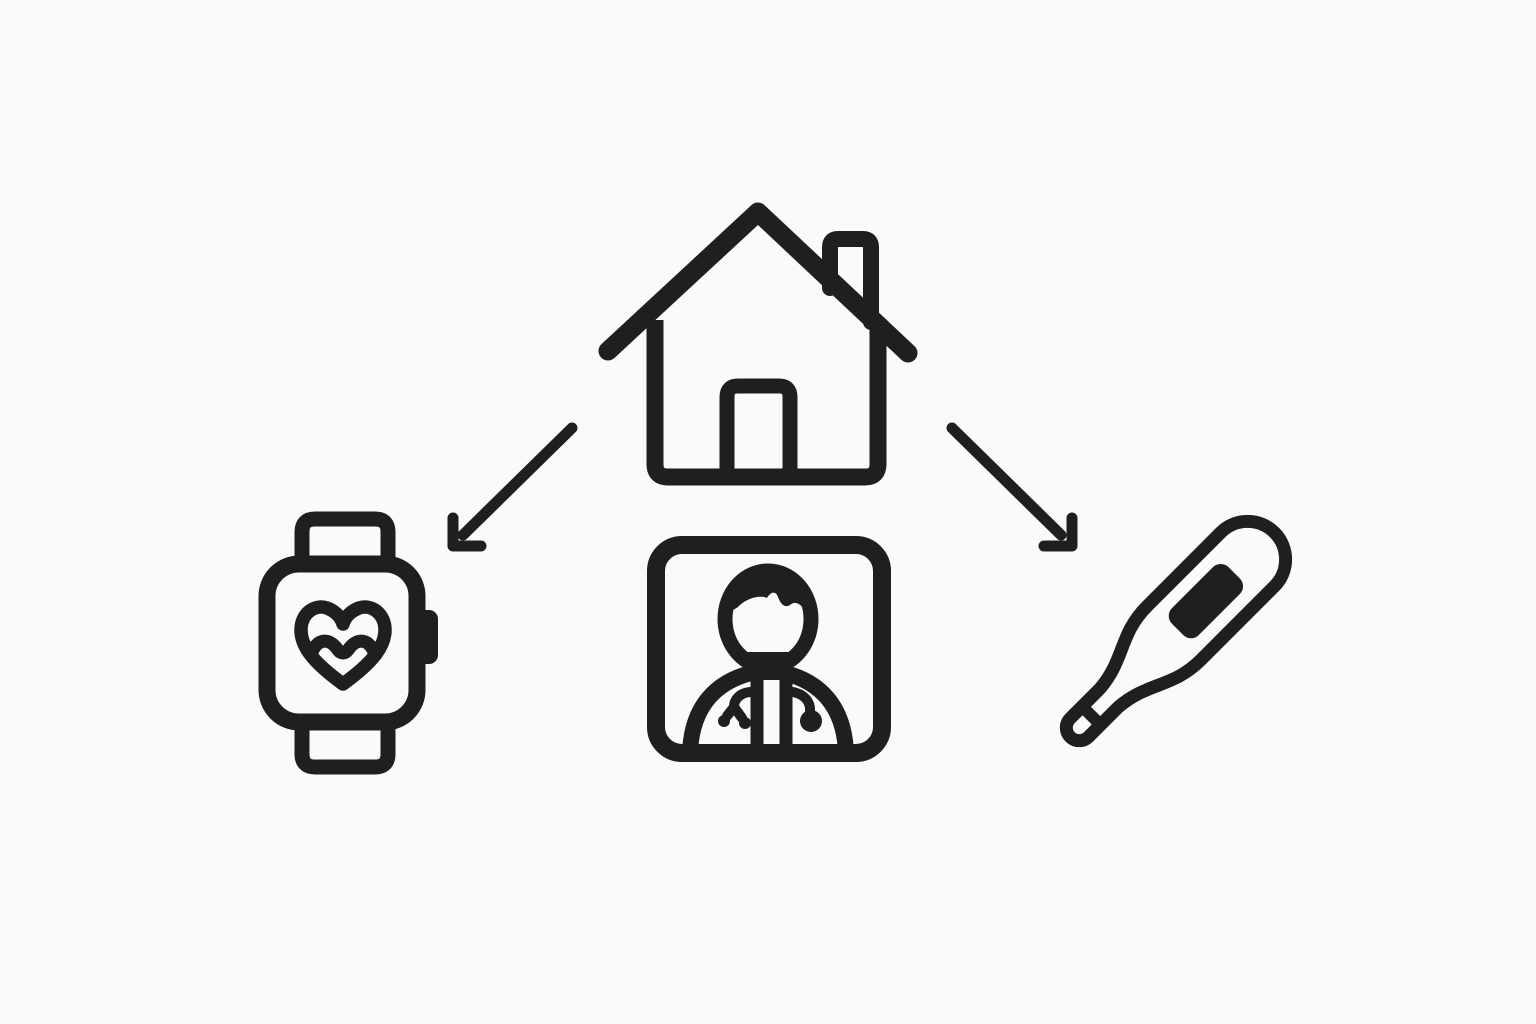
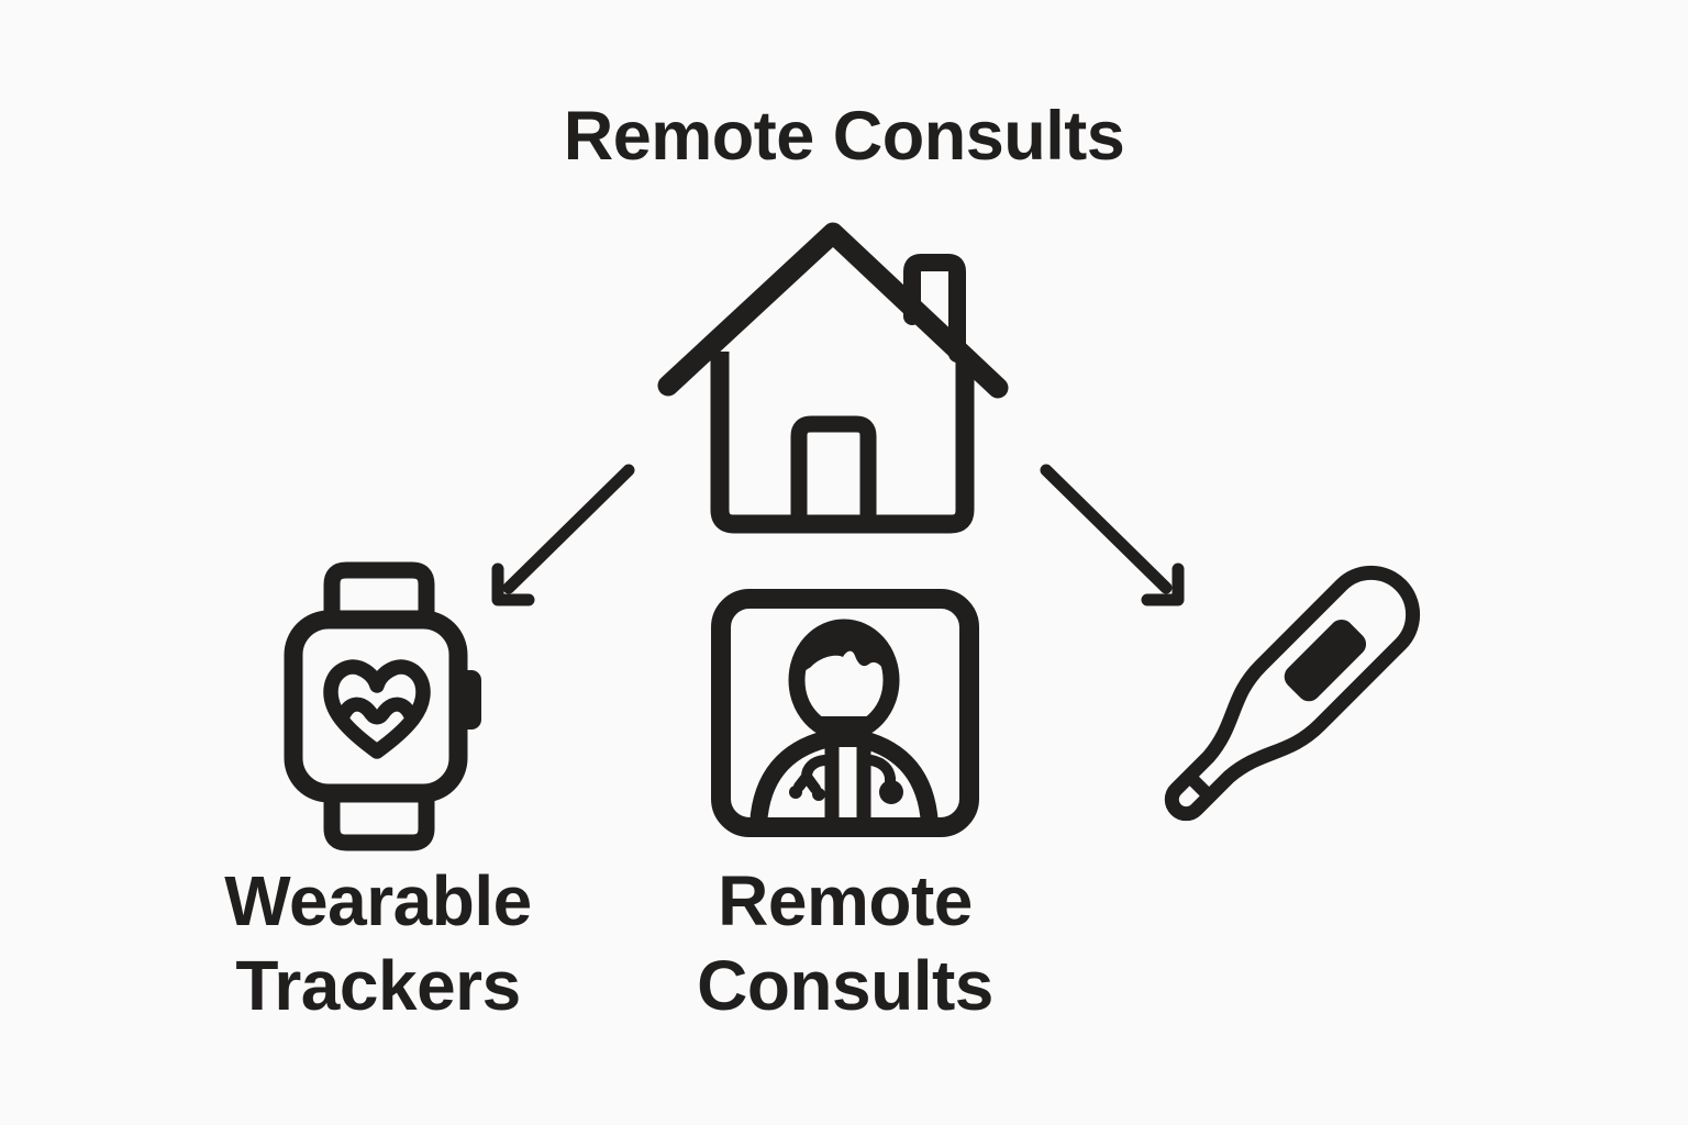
+ Remote Consults
+ Wearable
+ Trackers
+ Remote
+ Consults
